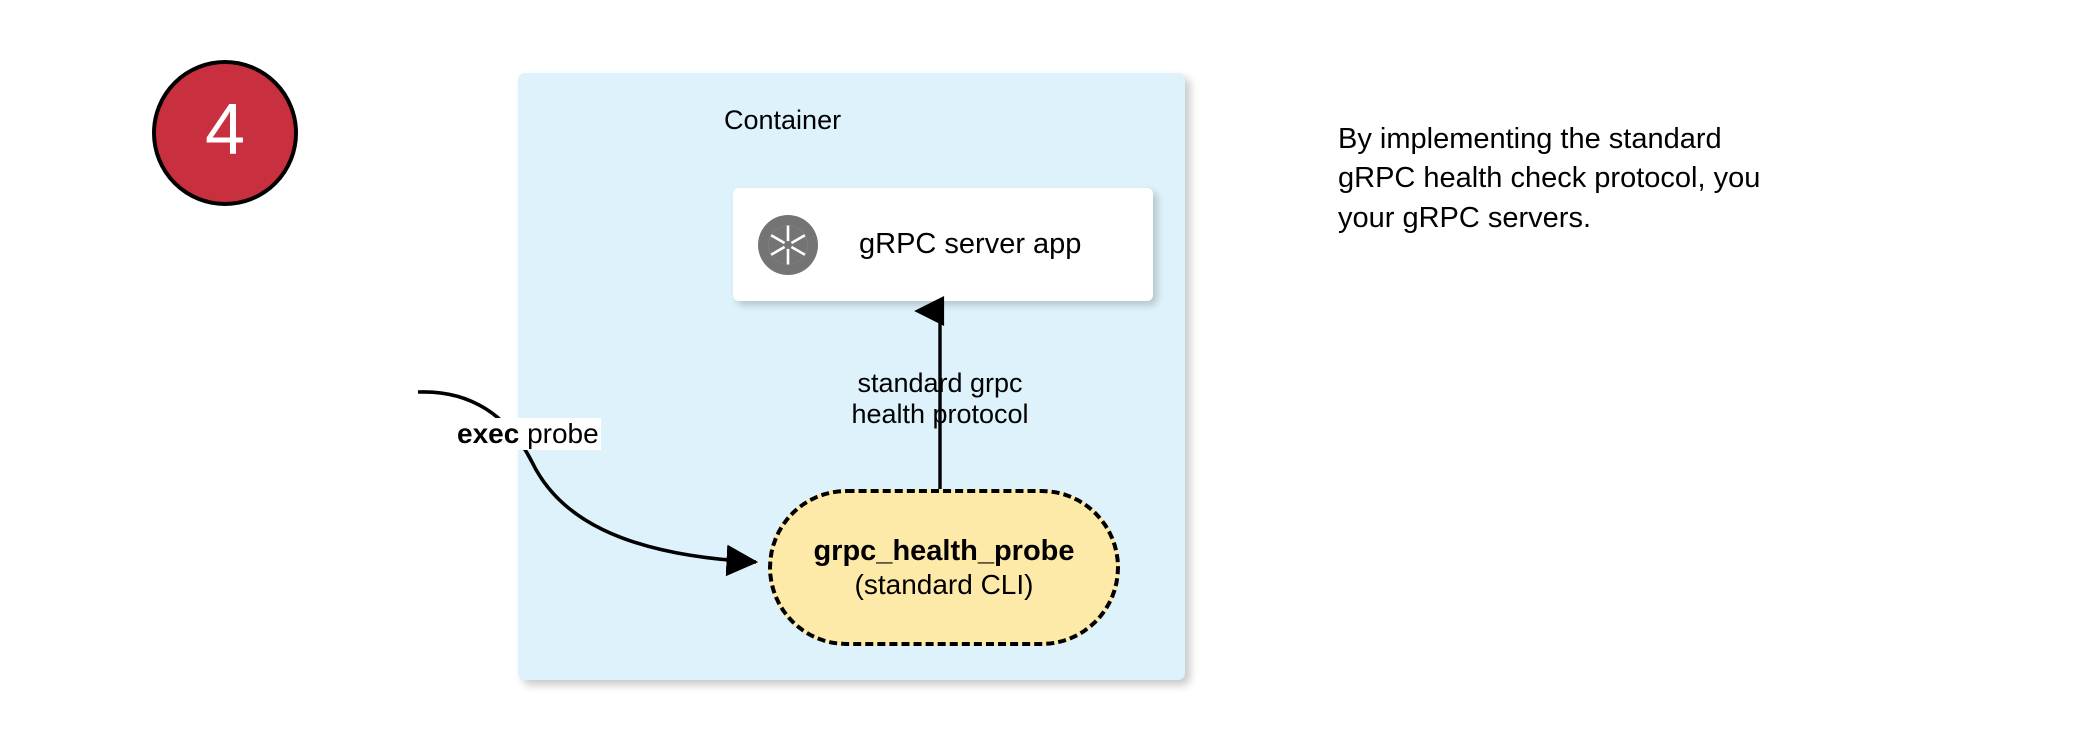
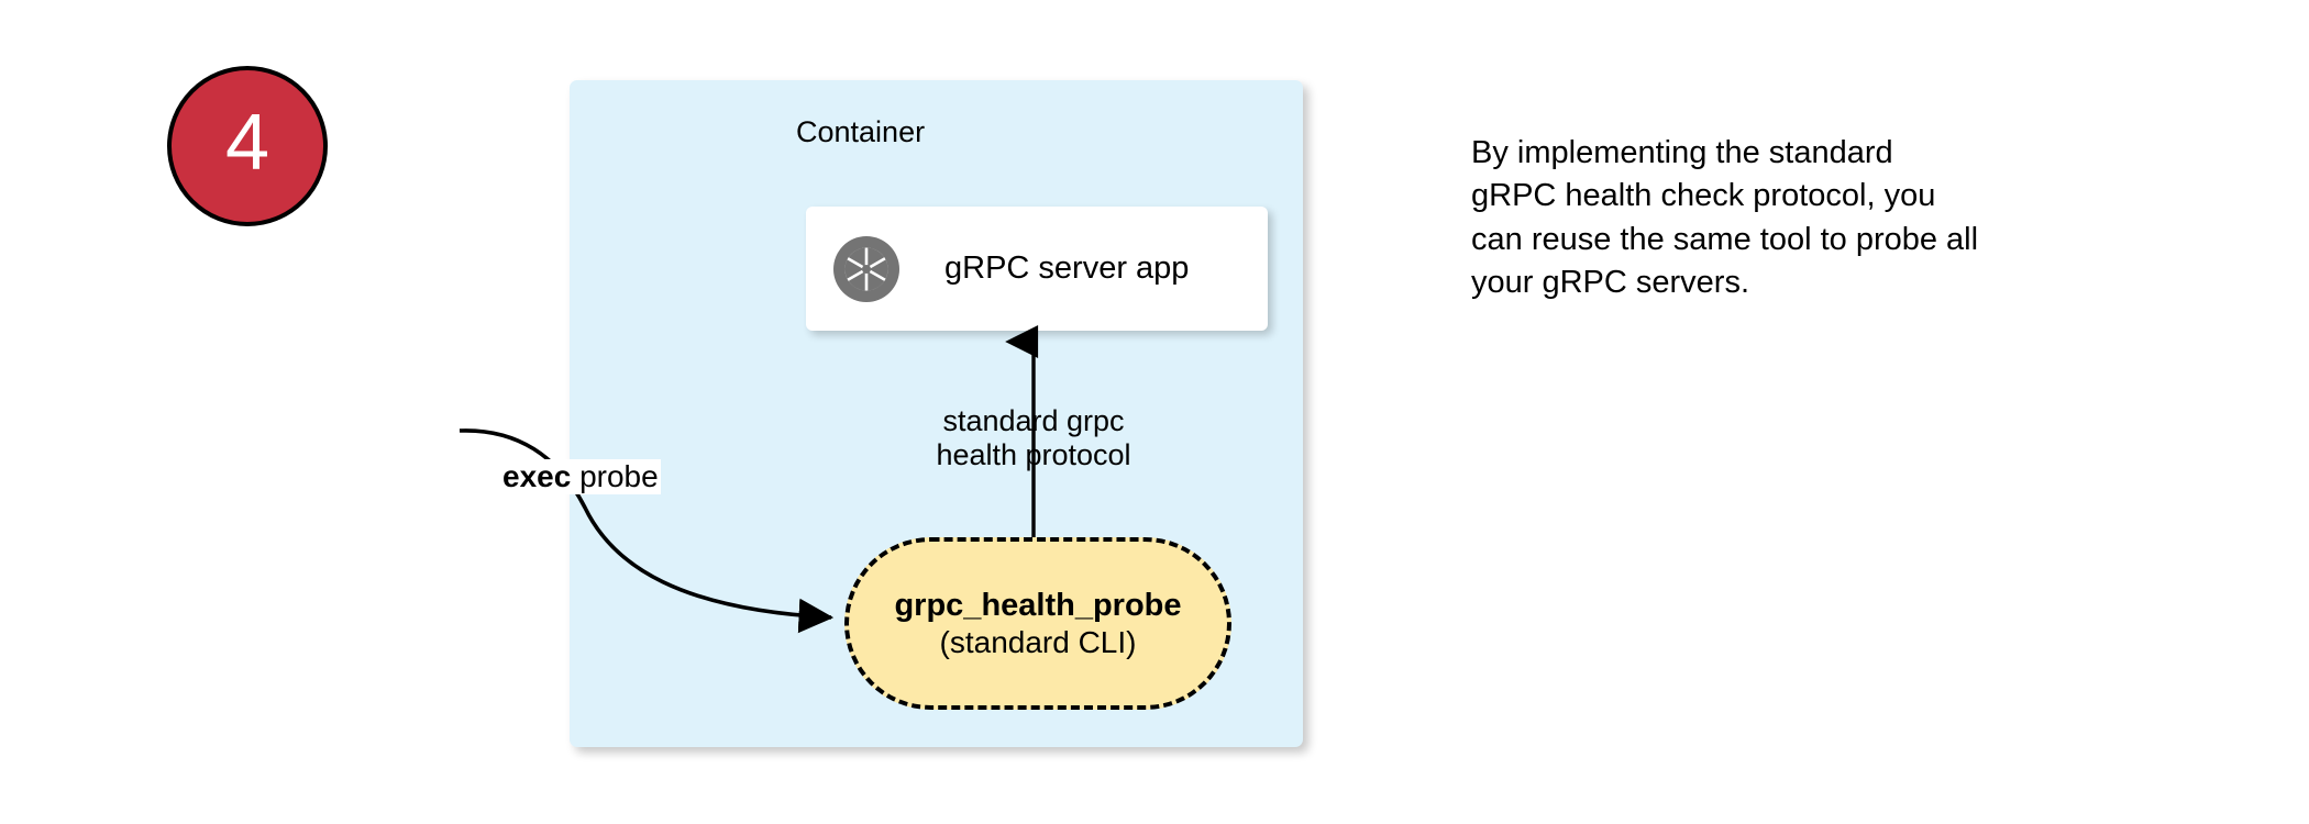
  4
  Container
  gRPC server app
  standard grpc
  health protocol
  grpc_health_probe
  (standard CLI)
  exec probe
  By implementing the standard
  gRPC health check protocol, you
+ can reuse the same tool to probe all
  your gRPC servers.
